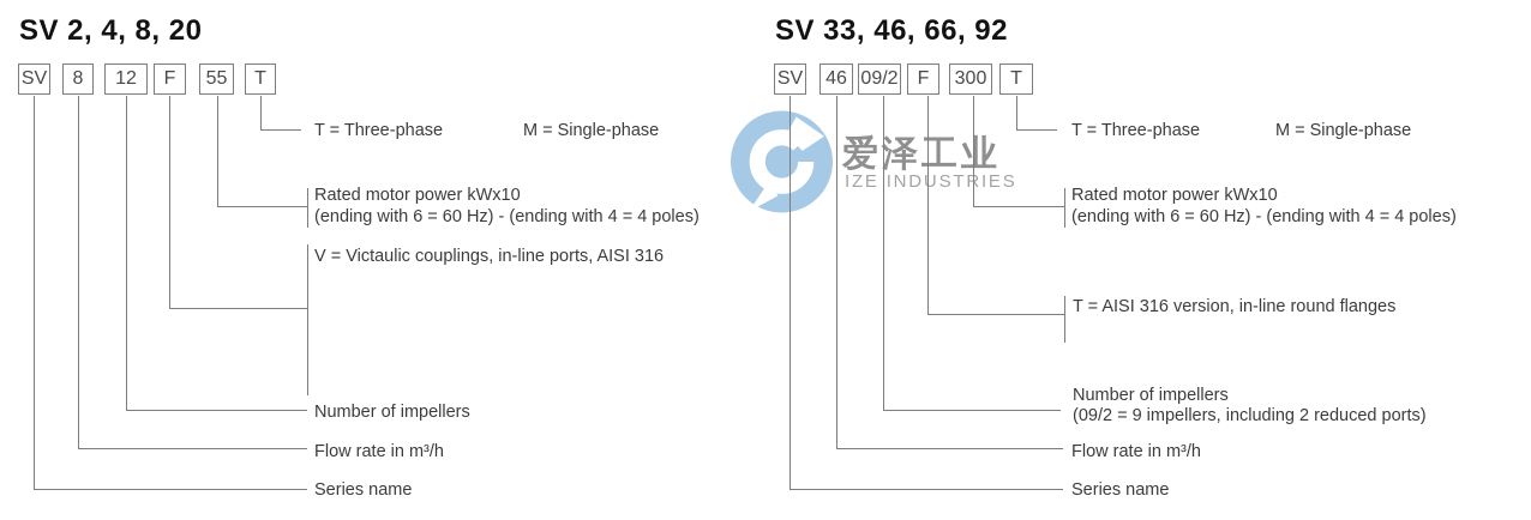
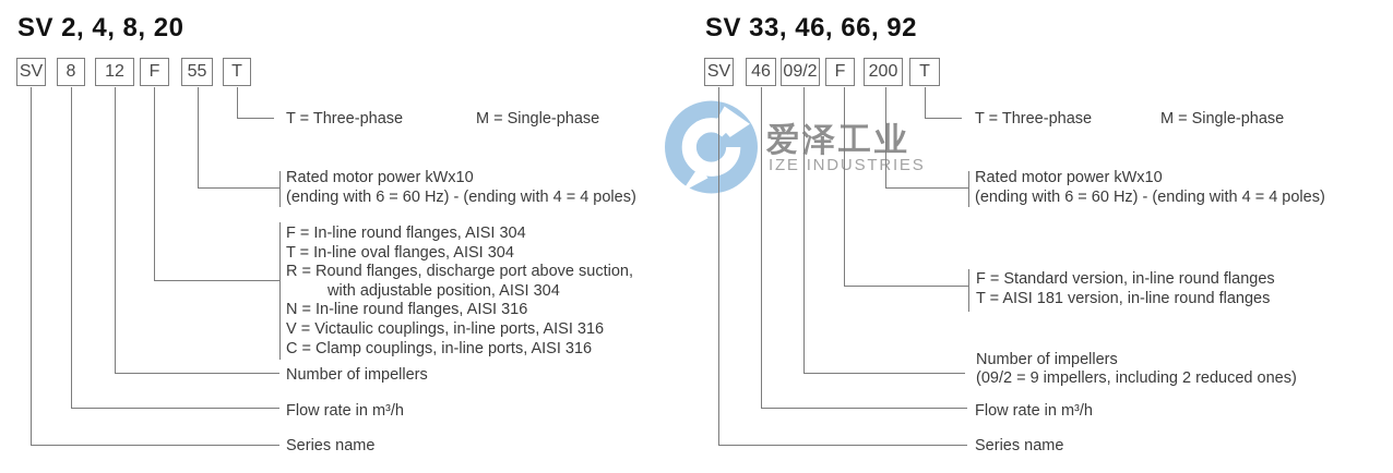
  爱泽工业
  IZE INDUSTIES
  SV 2, 4, 8, 20
  SV
  8
  12
  F
  55
  T
  T = Three-phase
  M = Single-phase
  Rated motor power kWx10
  (ending with 6 = 60 Hz) - (ending with 4 = 4 poles)
+ F = In-line round flanges, AISI 304
+ T = In-line oval flanges, AISI 304
+ R = Round flanges, discharge port above suction,
+ with adjustable position, AISI 304
+ N = In-line round flanges, AISI 316
  V = Victaulic couplings, in-line ports, AISI 316
+ C = Clamp couplings, in-line ports, AISI 316
  Number of impellers
  Flow rate in m³/h
  Series name
  SV 33, 46, 66, 92
  SV
  46
  09/2
  F
- 300
+ 200
  T
  T = Three-phase
  M = Single-phase
  Rated motor power kWx10
  (ending with 6 = 60 Hz) - (ending with 4 = 4 poles)
+ F = Standard version, in-line round flanges
- T = AISI 316 version, in-line round flanges
+ T = AISI 181 version, in-line round flanges
  Number of impellers
- (09/2 = 9 impellers, including 2 reduced ports)
+ (09/2 = 9 impellers, including 2 reduced ones)
  Flow rate in m³/h
  Series name
